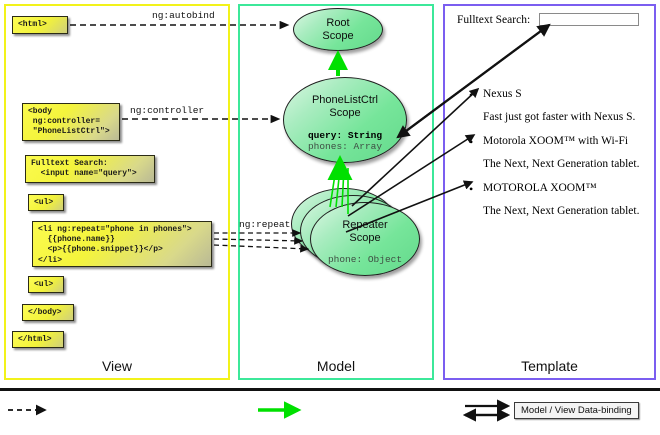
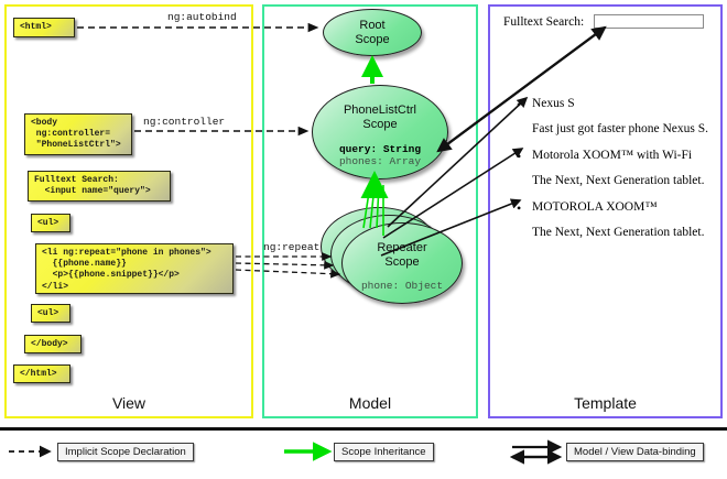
  View
  Model
  Template
  <html>
  <body
  ng:controller=
  "PhoneListCtrl">
  Fulltext Search:
  <input name="query">
  <ul>
  <li ng:repeat="phone in phones">
  {{phone.name}}
  <p>{{phone.snippet}}</p>
  </li>
  <ul>
  </body>
  </html>
  Root
  Scope
  PhoneListCtrl
  Scope
  query: String
  phones: Array
  Repeater
  Scope
  phone: Object
  Fulltext Search:
  Nexus S
- Fast just got faster with Nexus S.
+ Fast just got faster phone Nexus S.
  Motorola XOOM™ with Wi-Fi
  The Next, Next Generation tablet.
  MOTOROLA XOOM™
  The Next, Next Generation tablet.
  ng:autobind
  ng:controller
  ng:repeat
+ Implicit Scope Declaration
+ Scope Inheritance
  Model / View Data-binding
